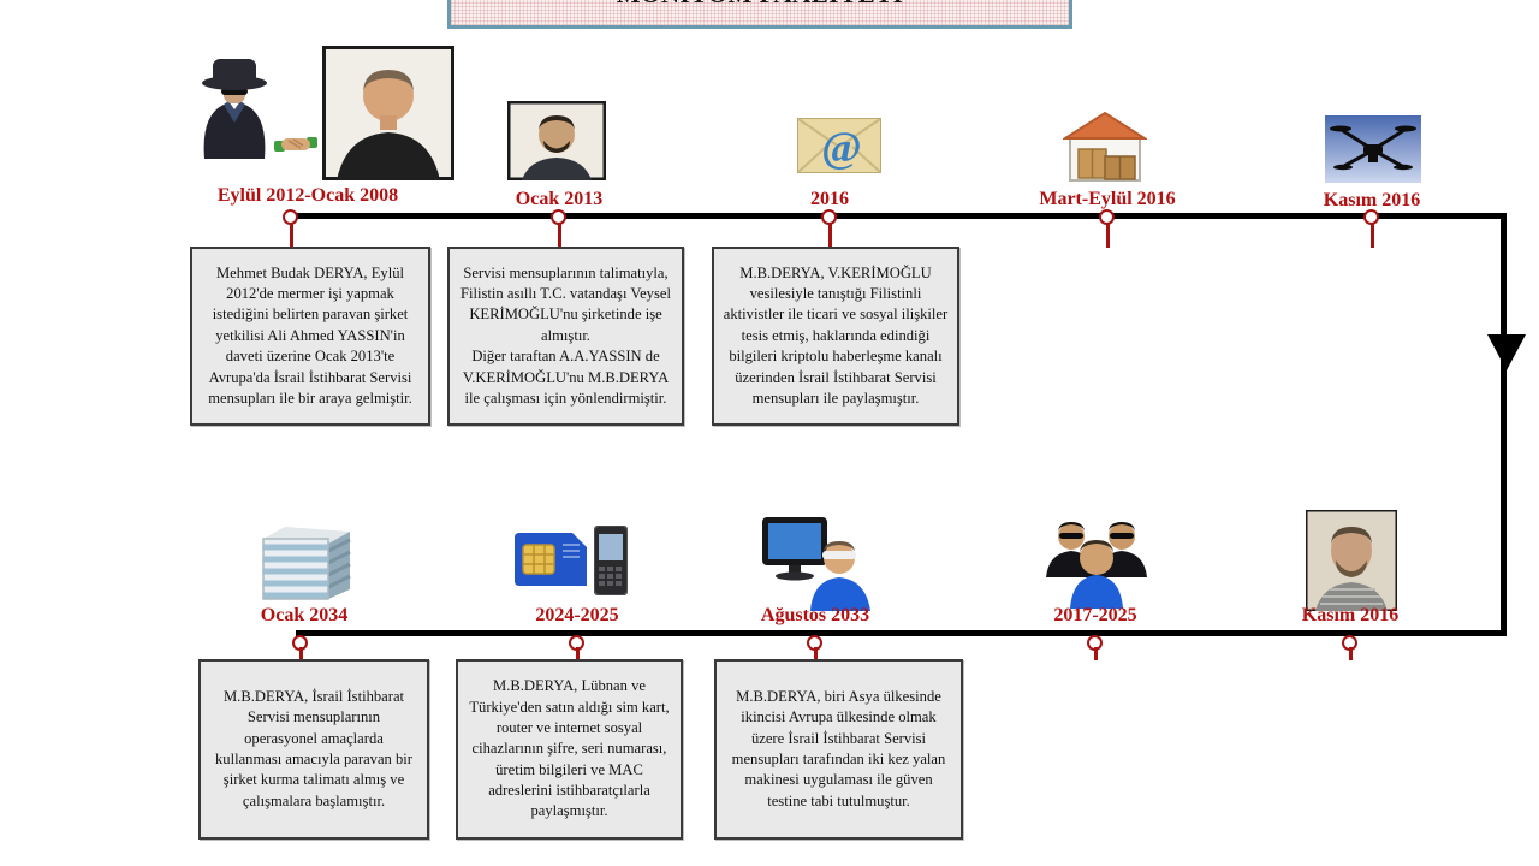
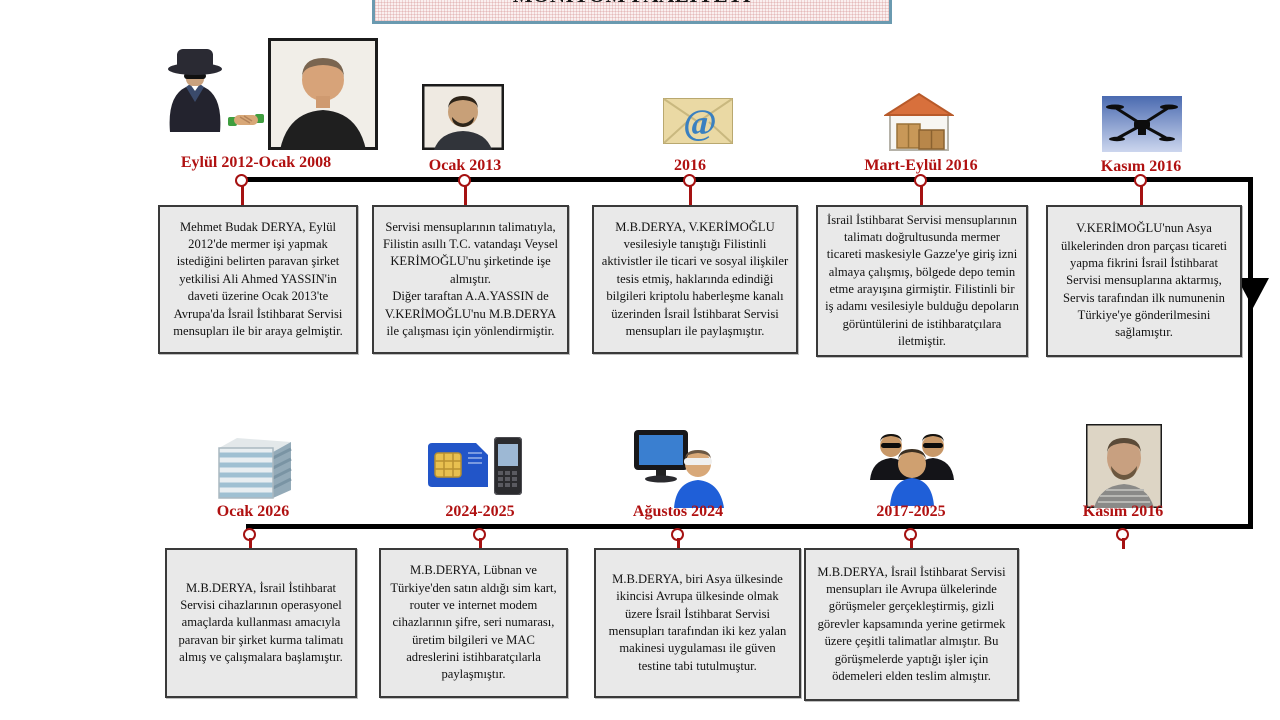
  Eylül 2012-Ocak 2008
  Mehmet Budak DERYA, Eylül 2012'de mermer işi yapmak istediğini belirten paravan şirket yetkilisi Ali Ahmed YASSIN'in daveti üzerine Ocak 2013'te Avrupa'da İsrail İstihbarat Servisi mensupları ile bir araya gelmiştir.
  Ocak 2013
  Servisi mensuplarının talimatıyla, Filistin asıllı T.C. vatandaşı Veysel KERİMOĞLU'nu şirketinde işe almıştır.
  Diğer taraftan A.A.YASSIN de V.KERİMOĞLU'nu M.B.DERYA ile çalışması için yönlendirmiştir.
  @
  2016
  M.B.DERYA, V.KERİMOĞLU vesilesiyle tanıştığı Filistinli aktivistler ile ticari ve sosyal ilişkiler tesis etmiş, haklarında edindiği bilgileri kriptolu haberleşme kanalı üzerinden İsrail İstihbarat Servisi mensupları ile paylaşmıştır.
  Mart-Eylül 2016
+ İsrail İstihbarat Servisi mensuplarının talimatı doğrultusunda mermer ticareti maskesiyle Gazze'ye giriş izni almaya çalışmış, bölgede depo temin etme arayışına girmiştir. Filistinli bir iş adamı vesilesiyle bulduğu depoların görüntülerini de istihbaratçılara iletmiştir.
  Kasım 2016
+ V.KERİMOĞLU'nun Asya ülkelerinden dron parçası ticareti yapma fikrini İsrail İstihbarat Servisi mensuplarına aktarmış, Servis tarafından ilk numunenin Türkiye'ye gönderilmesini sağlamıştır.
- Ocak 2034
+ Ocak 2026
- M.B.DERYA, İsrail İstihbarat Servisi mensuplarının operasyonel amaçlarda kullanması amacıyla paravan bir şirket kurma talimatı almış ve çalışmalara başlamıştır.
+ M.B.DERYA, İsrail İstihbarat Servisi cihazlarının operasyonel amaçlarda kullanması amacıyla paravan bir şirket kurma talimatı almış ve çalışmalara başlamıştır.
  2024-2025
- M.B.DERYA, Lübnan ve Türkiye'den satın aldığı sim kart, router ve internet sosyal cihazlarının şifre, seri numarası, üretim bilgileri ve MAC adreslerini istihbaratçılarla paylaşmıştır.
+ M.B.DERYA, Lübnan ve Türkiye'den satın aldığı sim kart, router ve internet modem cihazlarının şifre, seri numarası, üretim bilgileri ve MAC adreslerini istihbaratçılarla paylaşmıştır.
- Ağustos 2033
+ Ağustos 2024
  M.B.DERYA, biri Asya ülkesinde ikincisi Avrupa ülkesinde olmak üzere İsrail İstihbarat Servisi mensupları tarafından iki kez yalan makinesi uygulaması ile güven testine tabi tutulmuştur.
  2017-2025
+ M.B.DERYA, İsrail İstihbarat Servisi mensupları ile Avrupa ülkelerinde görüşmeler gerçekleştirmiş, gizli görevler kapsamında yerine getirmek üzere çeşitli talimatlar almıştır. Bu görüşmelerde yaptığı işler için ödemeleri elden teslim almıştır.
  Kasım 2016
